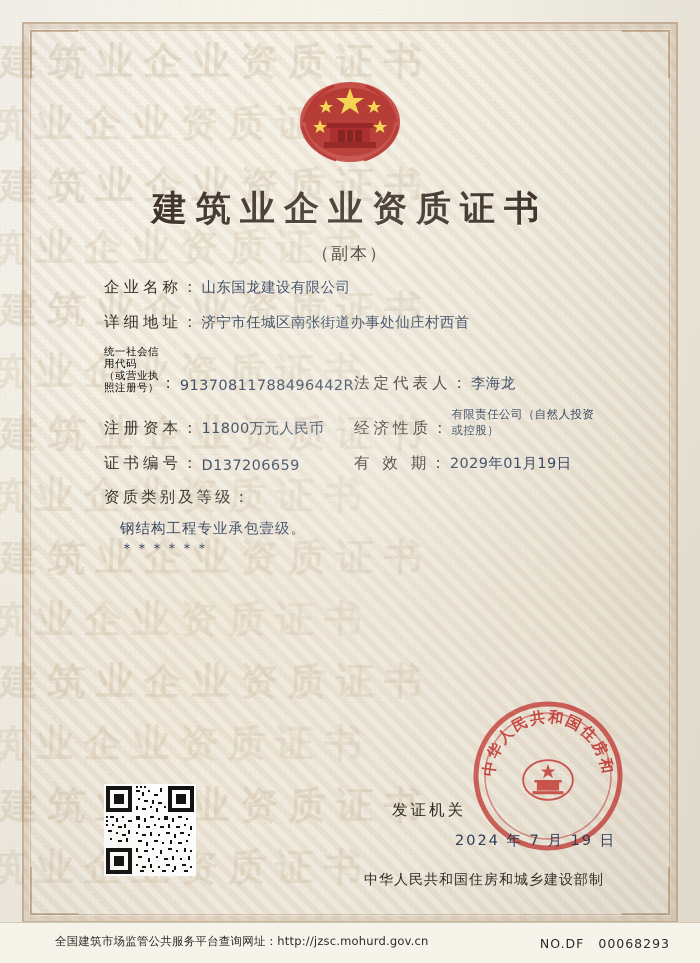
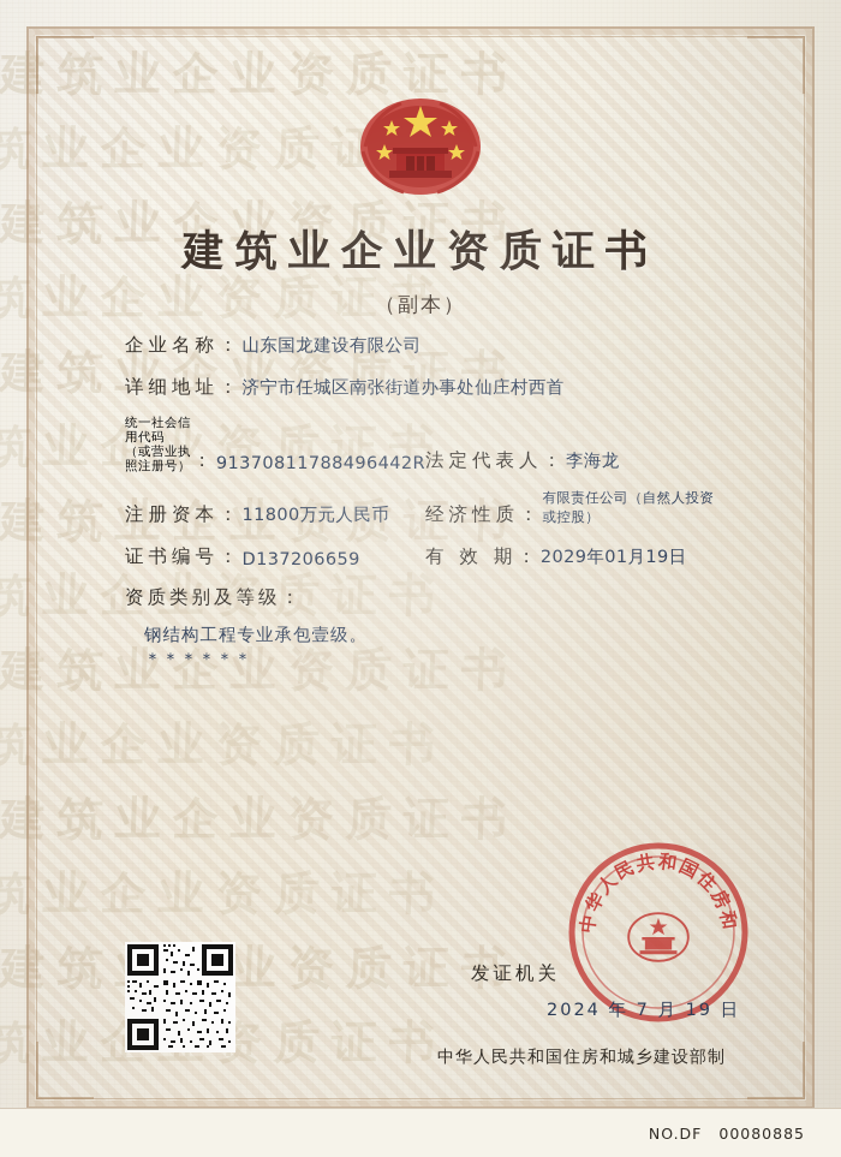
- 全国建筑市场监管公共服务平台查询网址：http://jzsc.mohurd.gov.cn
- NO.DF 00068293
+ NO.DF 00080885
